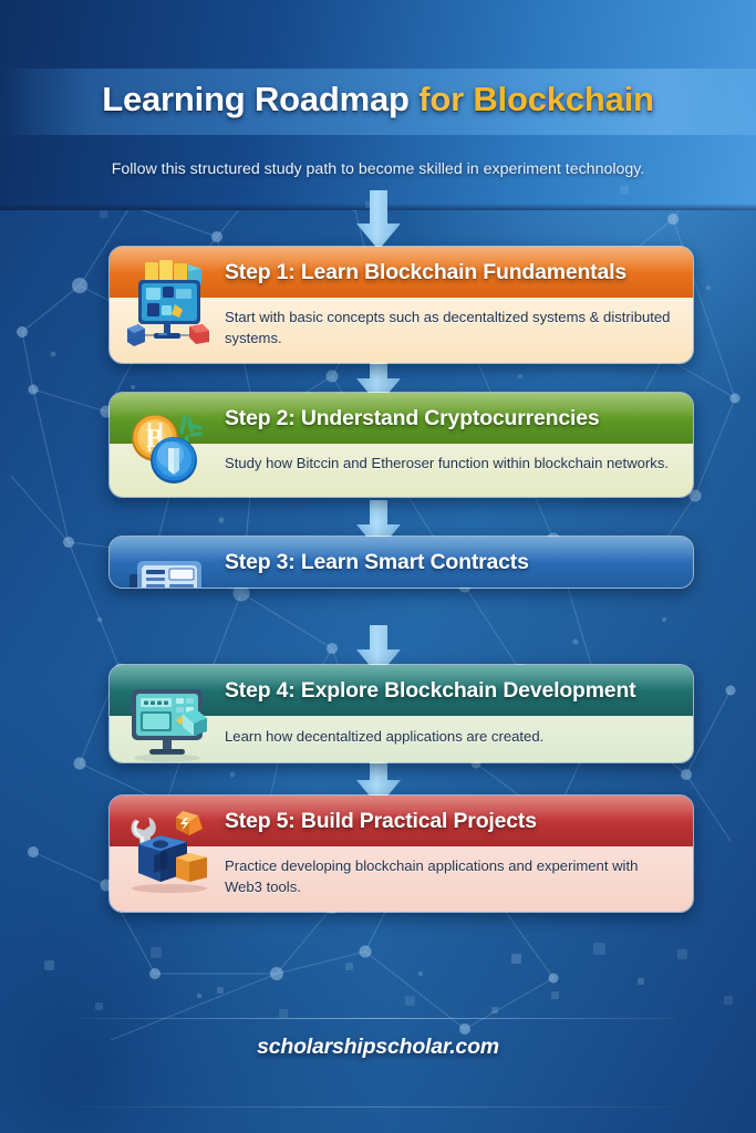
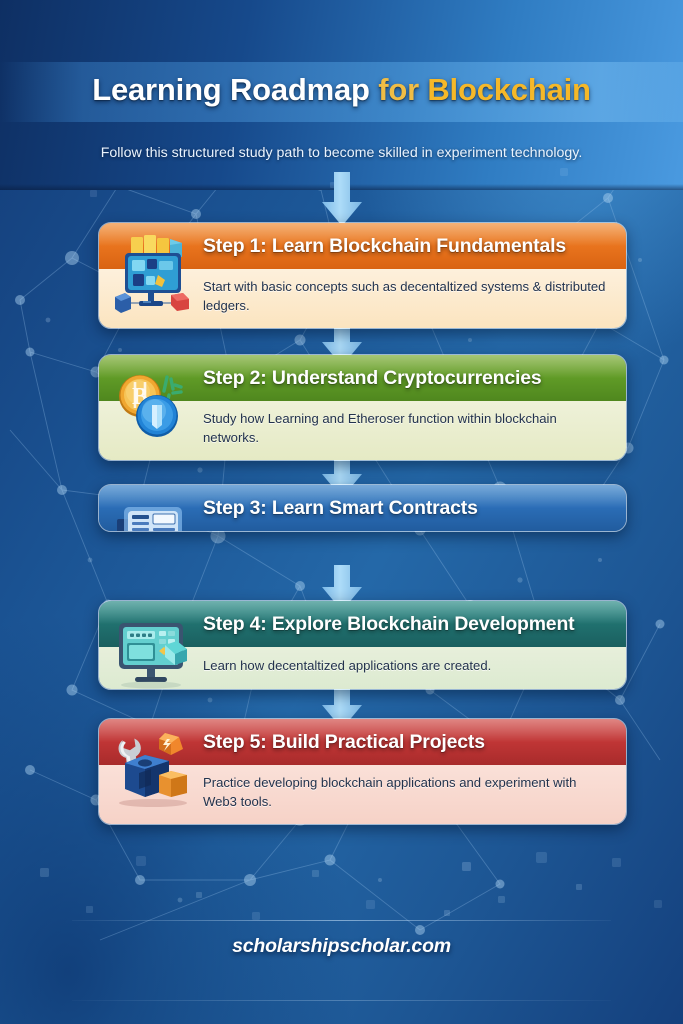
  Learning Roadmap for Blockchain
  Follow this structured study path to become skilled in experiment technology.
- Start with basic concepts such as decentaltized systems & distributed systems.
+ Start with basic concepts such as decentaltized systems & distributed ledgers.
- Study how Bitccin and Etheroser function within blockchain networks.
+ Study how Learning and Etheroser function within blockchain networks.
  B
  Learn how decentaltized applications are created.
  Practice developing blockchain applications and experiment with Web3 tools.
  scholarshipscholar.com
